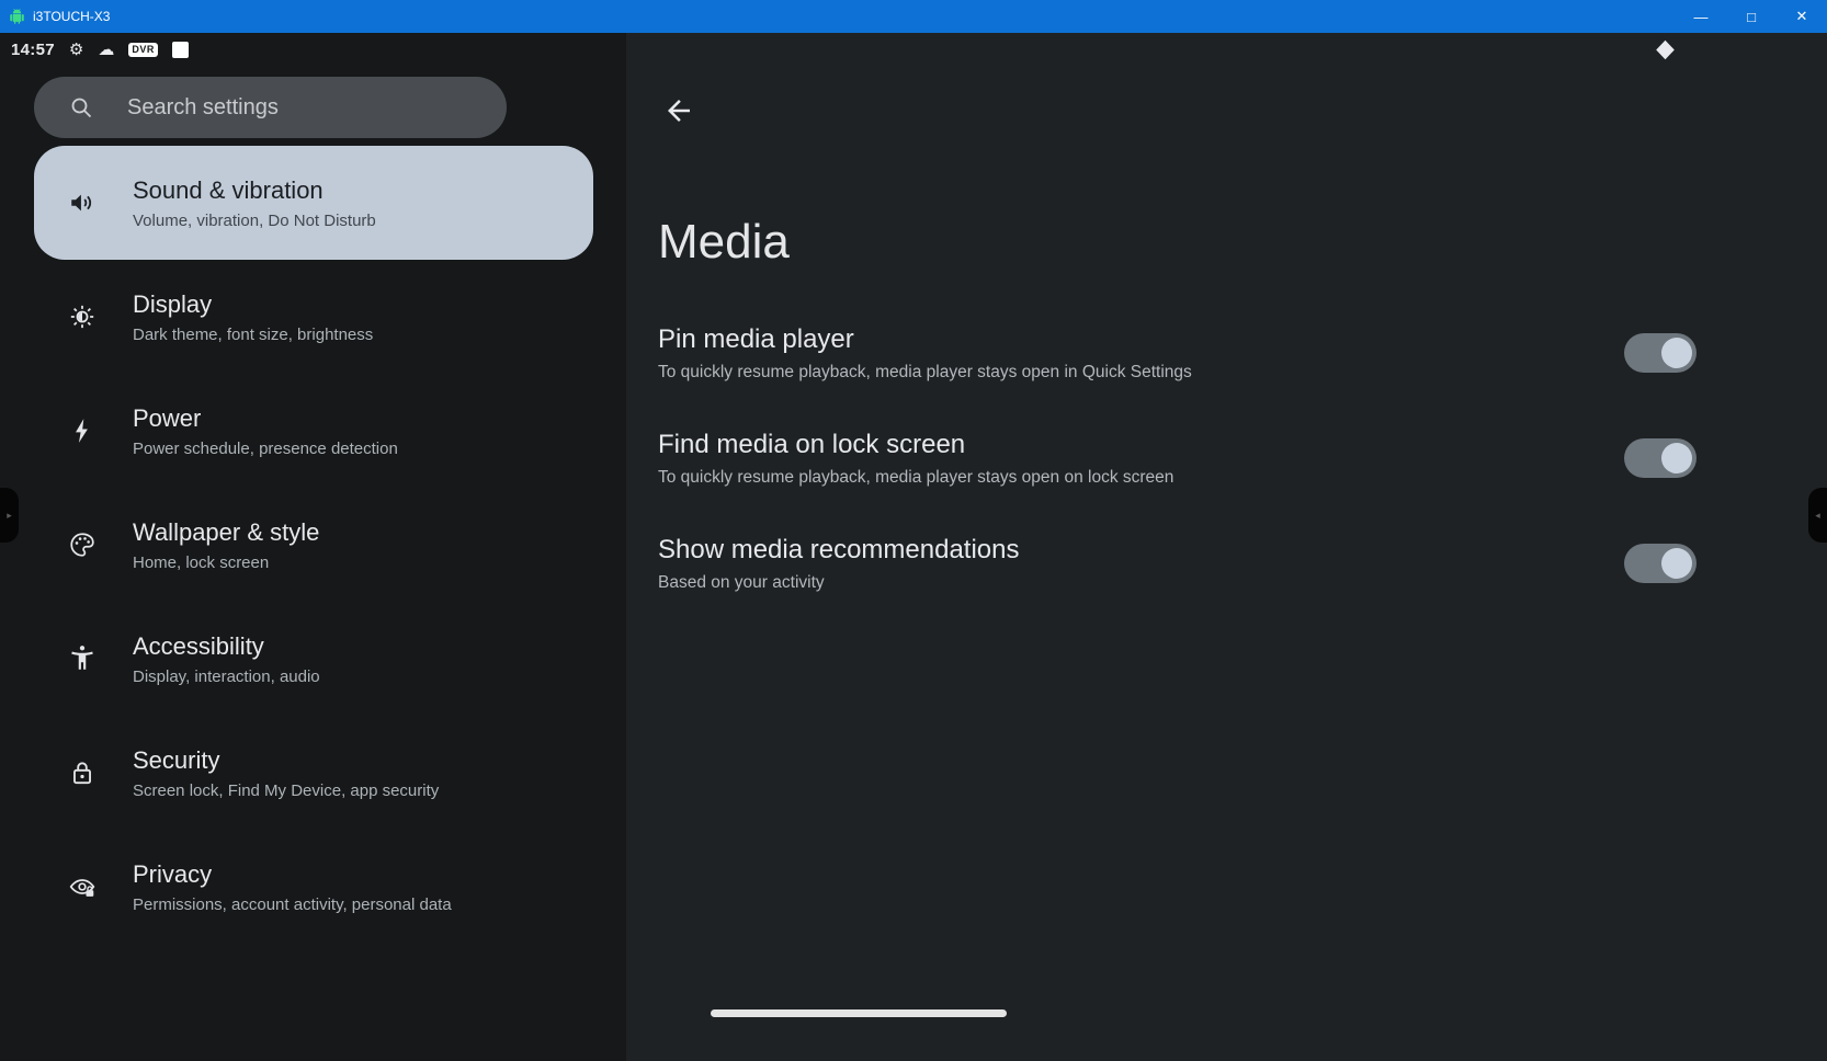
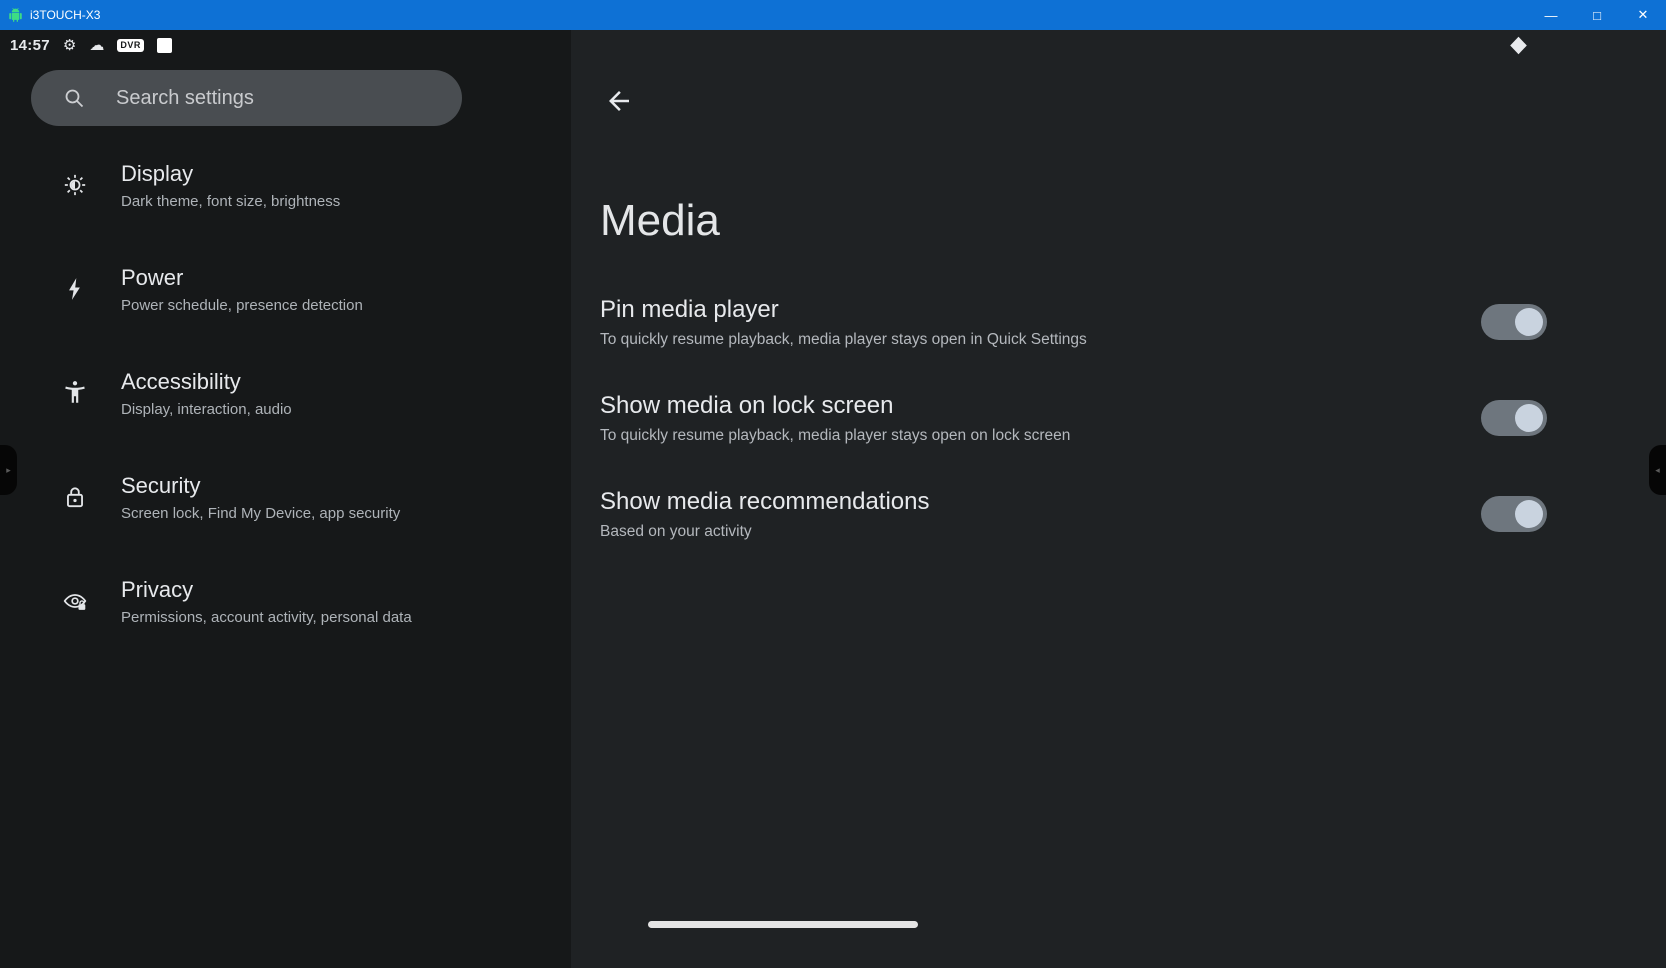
  i3TOUCH-X3
  —
  □
  ✕
  14:57
  ⚙
  ☁
  DVR
  Search settings
- Sound & vibration
- Volume, vibration, Do Not Disturb
  Display
  Dark theme, font size, brightness
  Power
  Power schedule, presence detection
- Wallpaper & style
- Home, lock screen
  Accessibility
  Display, interaction, audio
  Security
  Screen lock, Find My Device, app security
  Privacy
  Permissions, account activity, personal data
  Media
  Pin media player
  To quickly resume playback, media player stays open in Quick Settings
- Find media on lock screen
+ Show media on lock screen
  To quickly resume playback, media player stays open on lock screen
  Show media recommendations
  Based on your activity
  ▸
  ◂
